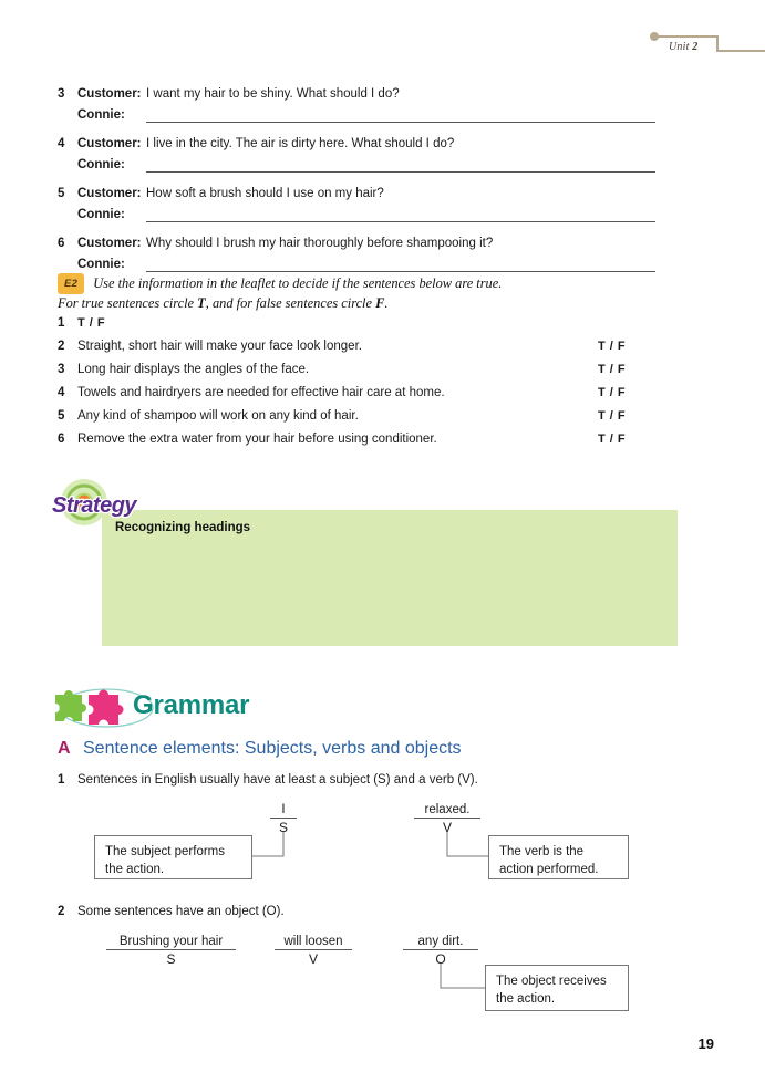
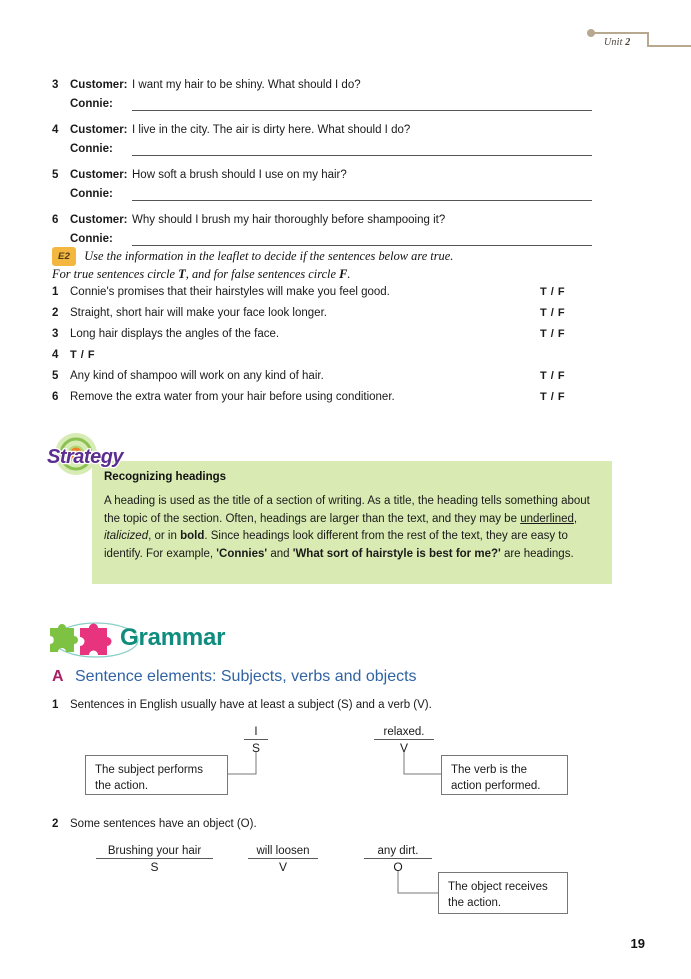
  Unit 2
  3
  Customer:
  I want my hair to be shiny. What should I do?
  Connie:
  4
  Customer:
  I live in the city. The air is dirty here. What should I do?
  Connie:
  5
  Customer:
  How soft a brush should I use on my hair?
  Connie:
  6
  Customer:
  Why should I brush my hair thoroughly before shampooing it?
  Connie:
  E2 Use the information in the leaflet to decide if the sentences below are true.
  For true sentences circle T, and for false sentences circle F.
  1
+ Connie's promises that their hairstyles will make you feel good.
  T / F
  2
  Straight, short hair will make your face look longer.
  T / F
  3
  Long hair displays the angles of the face.
  T / F
  4
- Towels and hairdryers are needed for effective hair care at home.
  T / F
  5
  Any kind of shampoo will work on any kind of hair.
  T / F
  6
  Remove the extra water from your hair before using conditioner.
  T / F
  Recognizing headings
+ A heading is used as the title of a section of writing. As a title, the heading tells something about the topic of the section. Often, headings are larger than the text, and they may be underlined, italicized, or in bold. Since headings look different from the rest of the text, they are easy to identify. For example, 'Connies' and 'What sort of hairstyle is best for me?' are headings.
  Strategy
  Grammar
  A
  Sentence elements: Subjects, verbs and objects
  1
  Sentences in English usually have at least a subject (S) and a verb (V).
  2
  Some sentences have an object (O).
  I
  S
  relaxed.
  V
  The subject performs
  the action.
  The verb is the
  action performed.
  Brushing your hair
  S
  will loosen
  V
  any dirt.
  O
  The object receives
  the action.
  19
